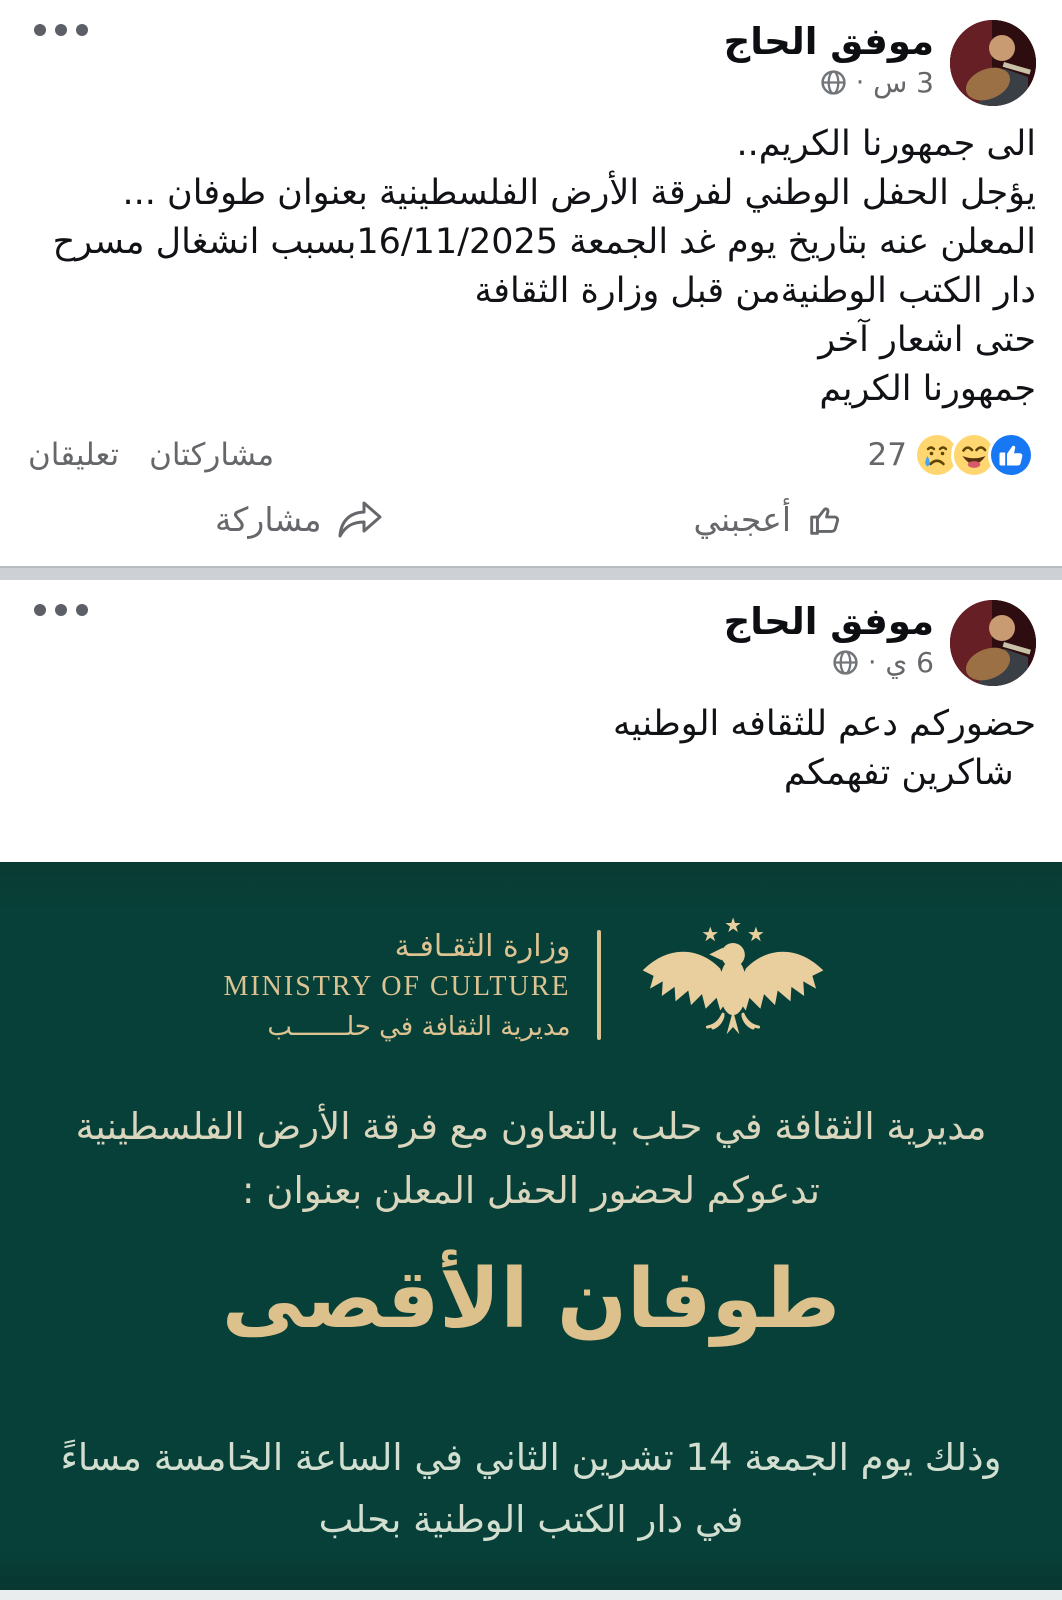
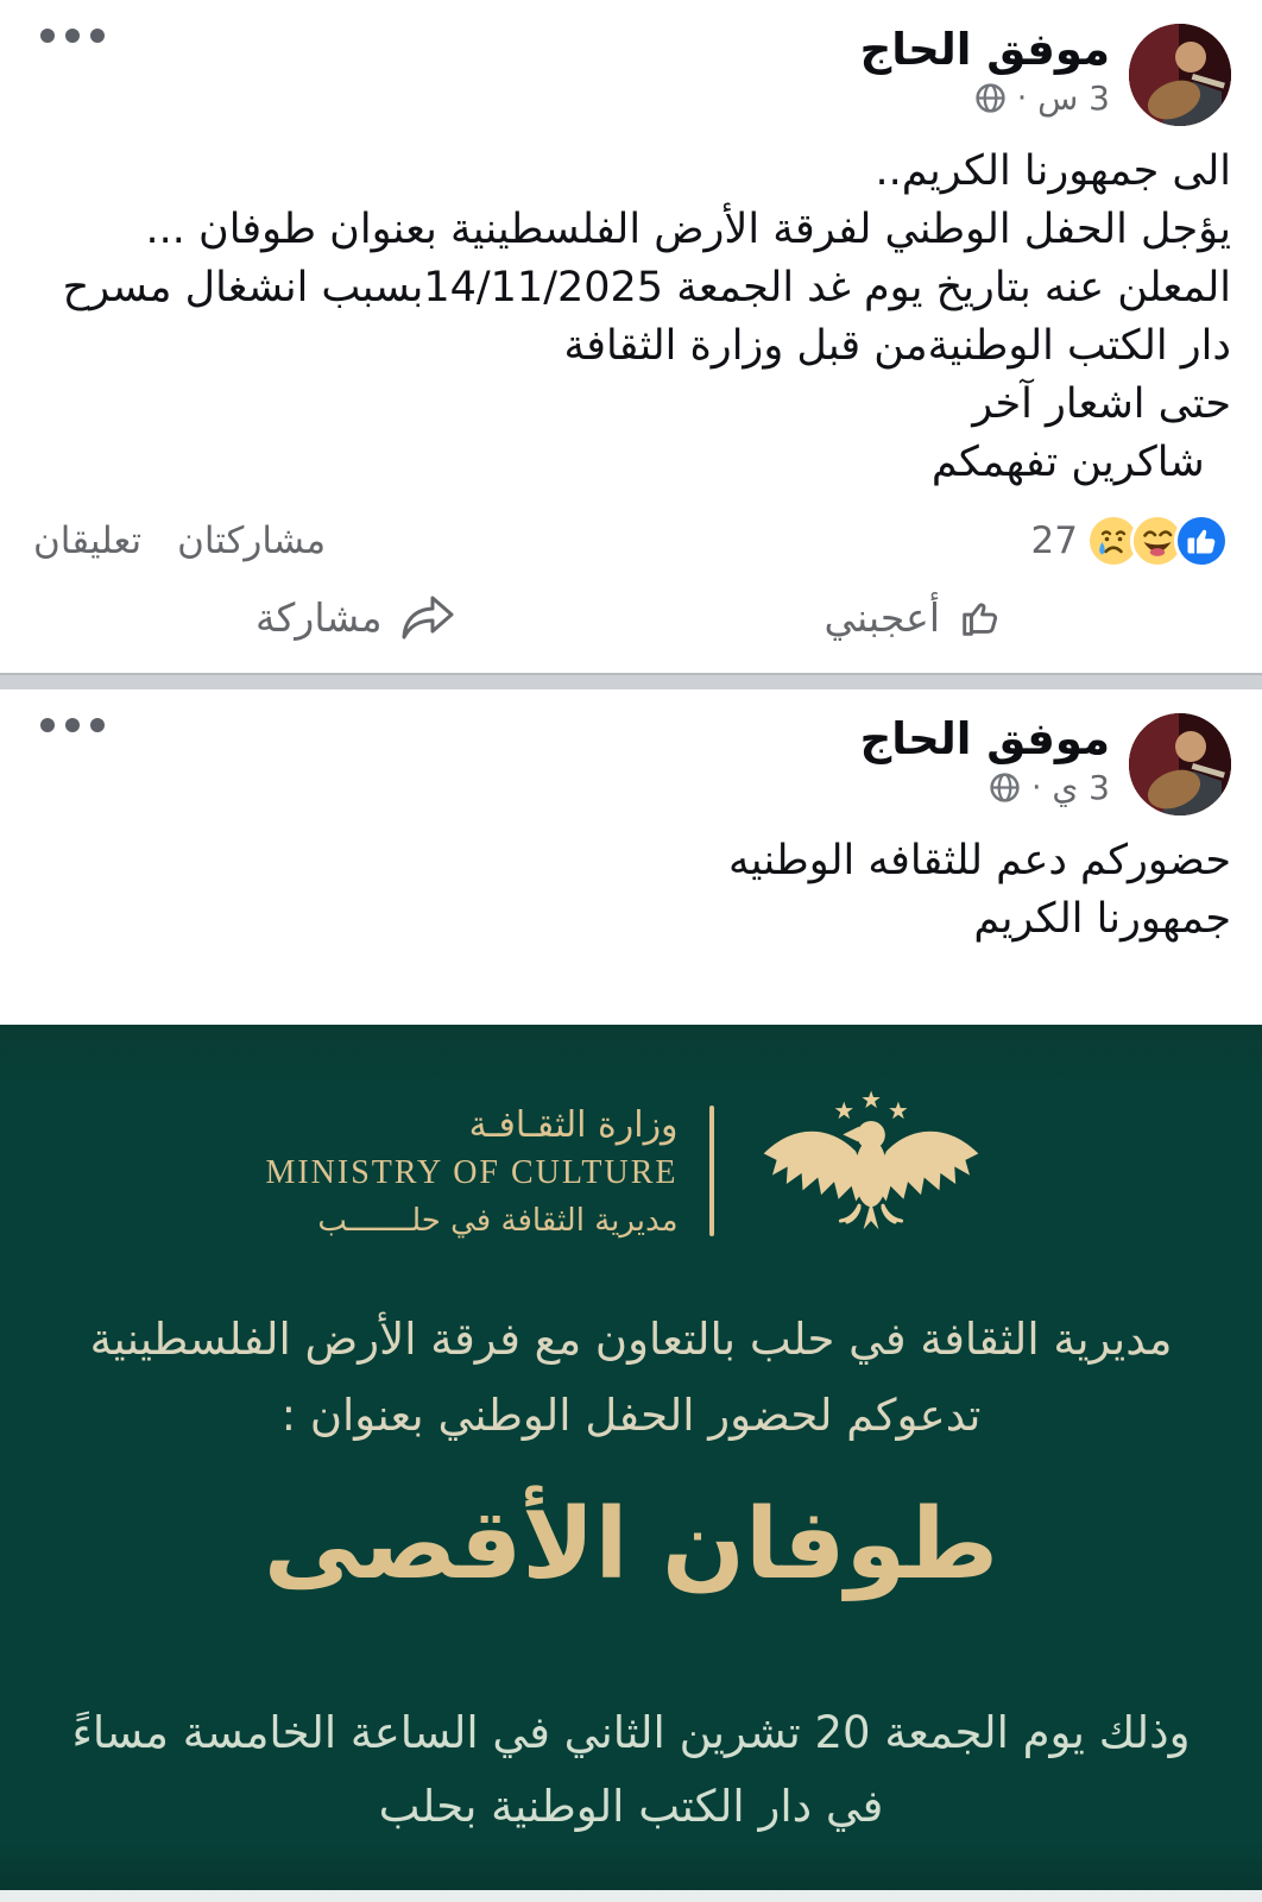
  موفق الحاج
  3 س
  ·
  الى جمهورنا الكريم..
  يؤجل الحفل الوطني لفرقة الأرض الفلسطينية بعنوان طوفان ...
- المعلن عنه بتاريخ يوم غد الجمعة 16/11/2025بسبب انشغال مسرح
+ المعلن عنه بتاريخ يوم غد الجمعة 14/11/2025بسبب انشغال مسرح
  دار الكتب الوطنيةمن قبل وزارة الثقافة
  حتى اشعار آخر
- جمهورنا الكريم
+ شاكرين تفهمكم
  27
  مشاركتان
  تعليقان
  أعجبني
  مشاركة
  موفق الحاج
- 6 ي
+ 3 ي
  ·
  حضوركم دعم للثقافه الوطنيه
- شاكرين تفهمكم
+ جمهورنا الكريم
  وزارة الثقـافـة
  MINISTRY OF CULTURE
  مديرية الثقافة في حلـــــــب
  مديرية الثقافة في حلب بالتعاون مع فرقة الأرض الفلسطينية
- تدعوكم لحضور الحفل المعلن بعنوان :
+ تدعوكم لحضور الحفل الوطني بعنوان :
  طوفان الأقصى
- وذلك يوم الجمعة 14 تشرين الثاني في الساعة الخامسة مساءً
+ وذلك يوم الجمعة 20 تشرين الثاني في الساعة الخامسة مساءً
  في دار الكتب الوطنية بحلب
